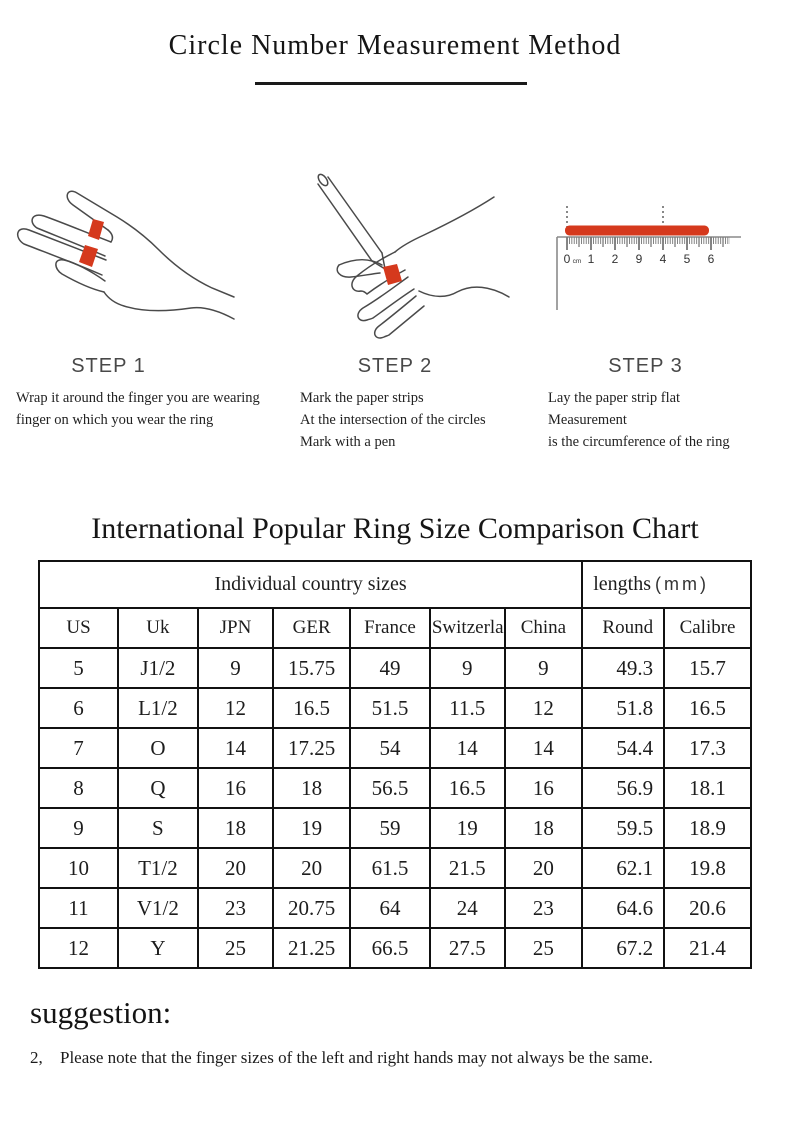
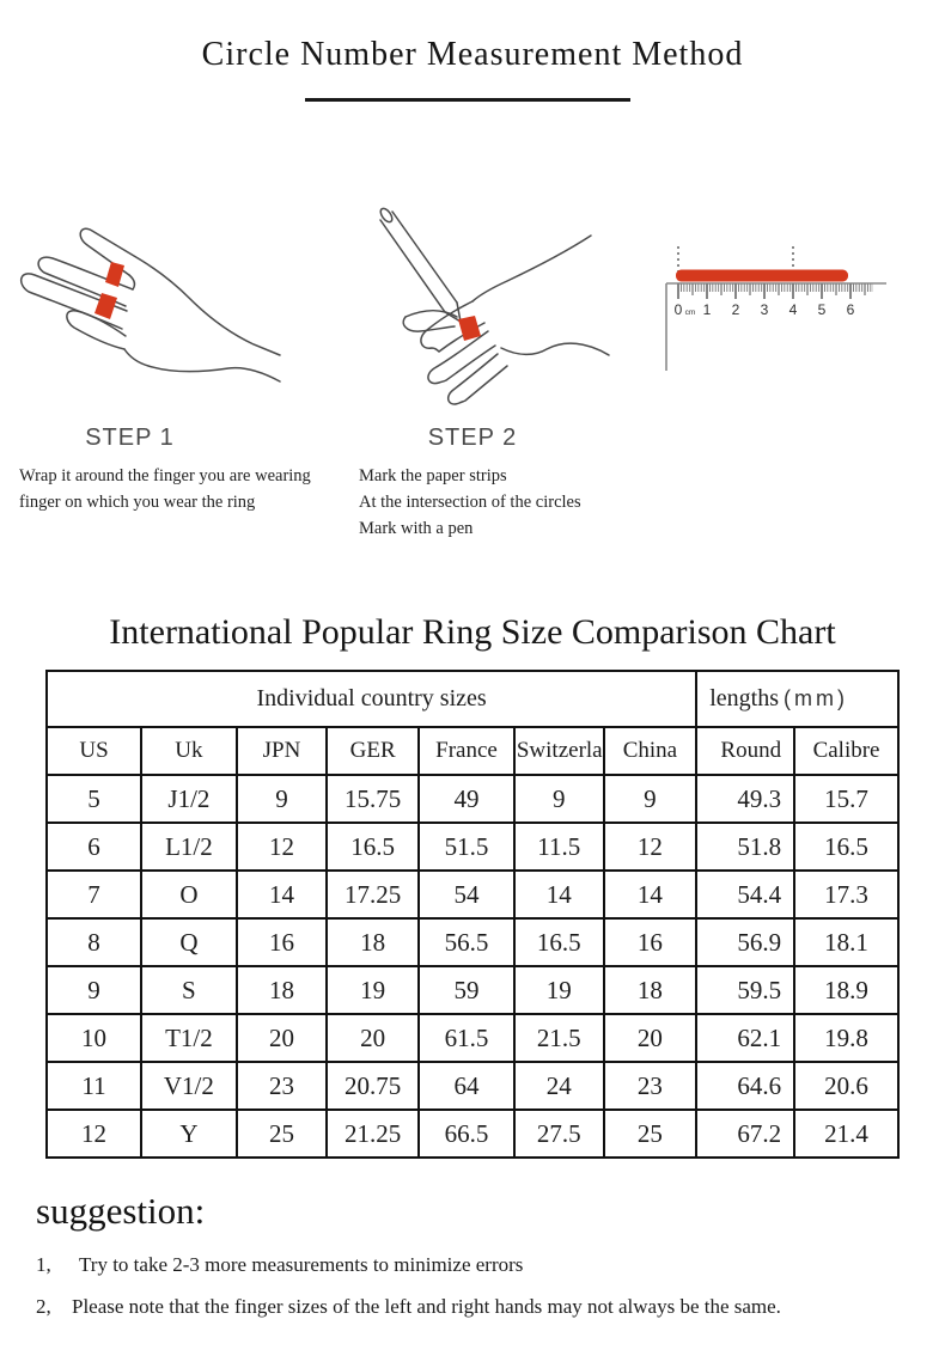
  Circle Number Measurement Method
  0
  1
  2
- 9
+ 3
  4
  5
  6
  STEP 1
  Wrap it around the finger you are wearing
  finger on which you wear the ring
  STEP 2
  Mark the paper strips
  At the intersection of the circles
  Mark with a pen
- STEP 3
- Lay the paper strip flat
- Measurement
- is the circumference of the ring
  International Popular Ring Size Comparison Chart
  Individual country sizes	lengths (mm)
  US	Uk	JPN	GER	France	Switzerla	China	Round	Calibre
  5	J1/2	9	15.75	49	9	9	49.3	15.7
  6	L1/2	12	16.5	51.5	11.5	12	51.8	16.5
  7	O	14	17.25	54	14	14	54.4	17.3
  8	Q	16	18	56.5	16.5	16	56.9	18.1
  9	S	18	19	59	19	18	59.5	18.9
  10	T1/2	20	20	61.5	21.5	20	62.1	19.8
  11	V1/2	23	20.75	64	24	23	64.6	20.6
  12	Y	25	21.25	66.5	27.5	25	67.2	21.4
  suggestion:
+ 1, Try to take 2-3 more measurements to minimize errors
  2, Please note that the finger sizes of the left and right hands may not always be the same.
